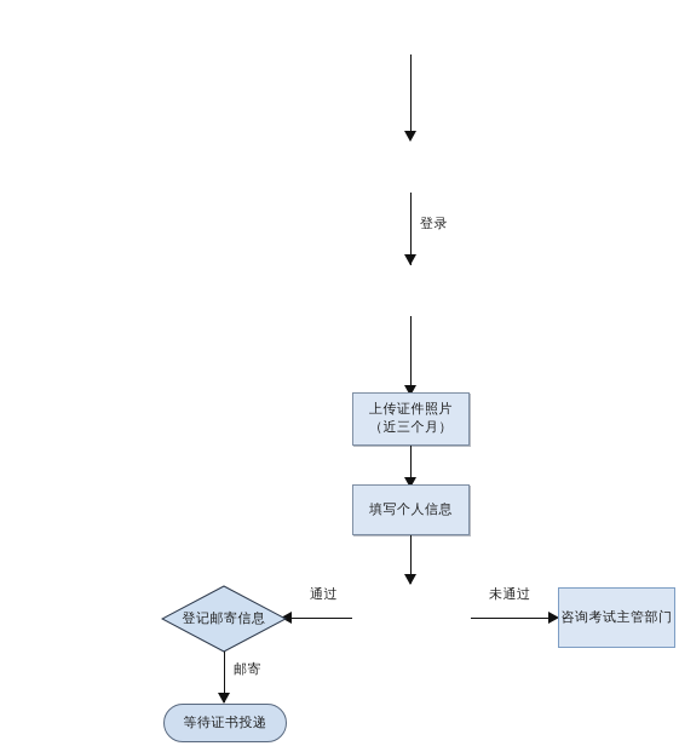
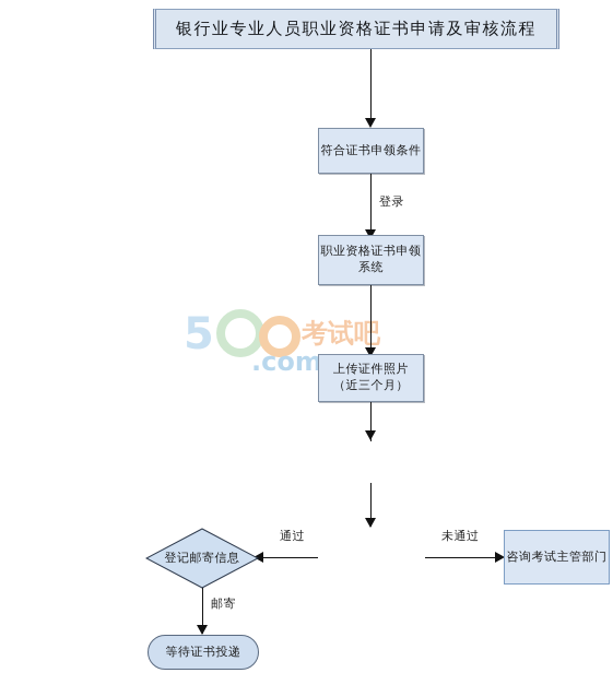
+ 5
+ 考试吧
+ .com
+ 银行业专业人员职业资格证书申请及审核流程
+ 符合证书申领条件
  登录
+ 职业资格证书申领
+ 系统
  上传证件照片
  （近三个月）
- 填写个人信息
  通过
  未通过
  咨询考试主管部门
  登记邮寄信息
  邮寄
  等待证书投递
